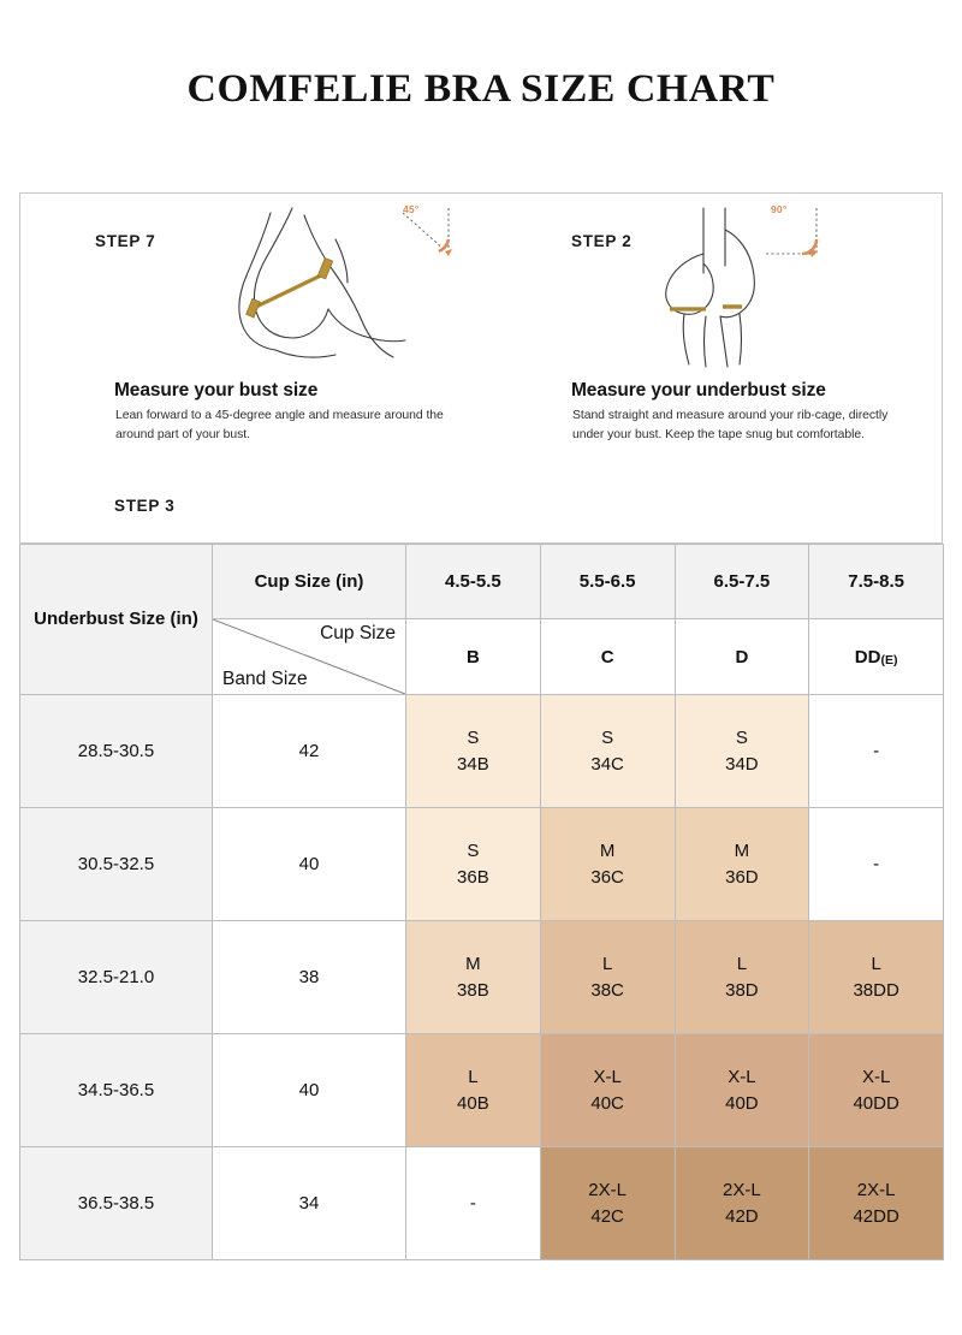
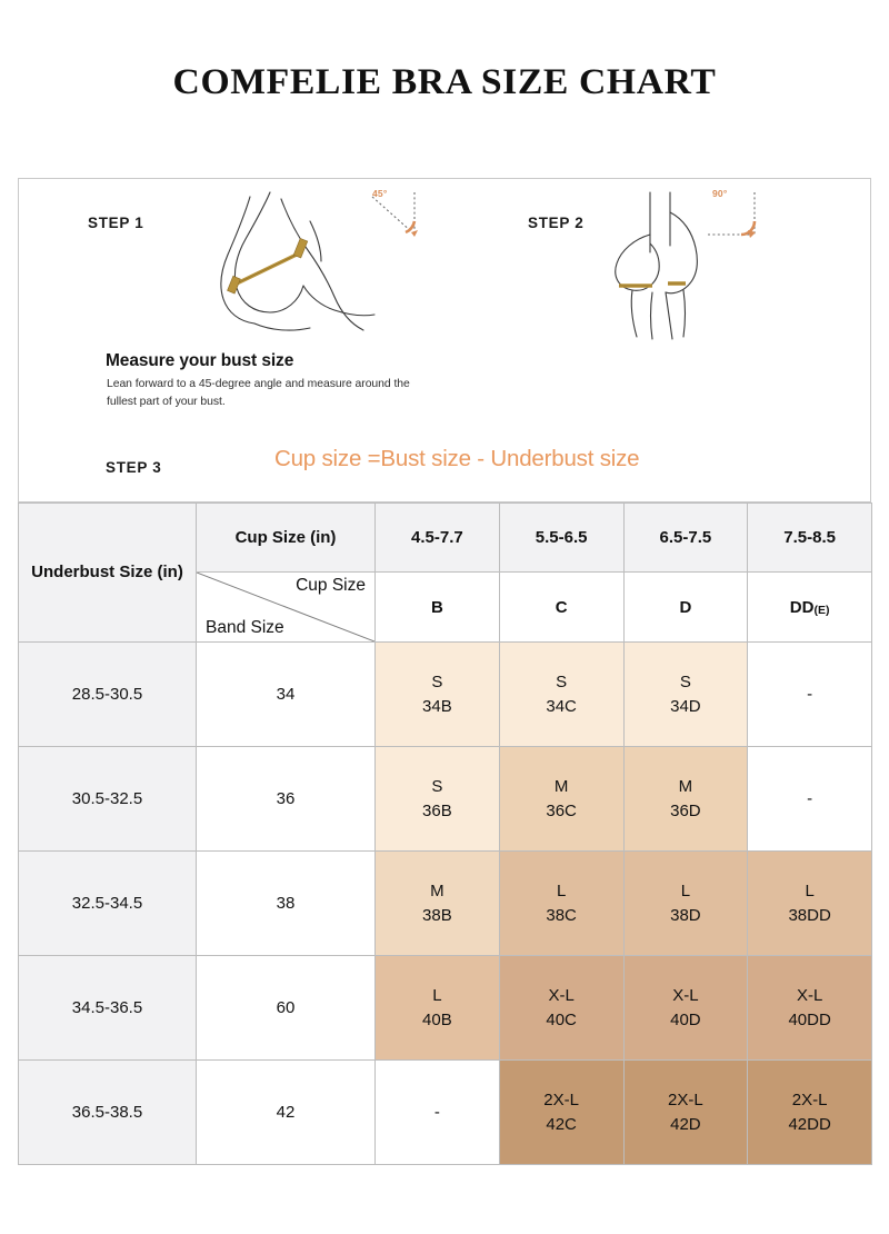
  COMFELIE BRA SIZE CHART
- STEP 7
+ STEP 1
  45°
  Measure your bust size
- Lean forward to a 45-degree angle and measure around the around part of your bust.
+ Lean forward to a 45-degree angle and measure around the fullest part of your bust.
  STEP 2
  90°
- Measure your underbust size
- Stand straight and measure around your rib-cage, directly under your bust. Keep the tape snug but comfortable.
  STEP 3
+ Cup size =Bust size - Underbust size
- Underbust Size (in)	Cup Size (in)	4.5-5.5	5.5-6.5	6.5-7.5	7.5-8.5
+ Underbust Size (in)	Cup Size (in)	4.5-7.7	5.5-6.5	6.5-7.5	7.5-8.5
  Cup Size Band Size	B	C	D	DD(E)
- 28.5-30.5	42	S34B	S34C	S34D	-
+ 28.5-30.5	34	S34B	S34C	S34D	-
- 30.5-32.5	40	S36B	M36C	M36D	-
+ 30.5-32.5	36	S36B	M36C	M36D	-
- 32.5-21.0	38	M38B	L38C	L38D	L38DD
+ 32.5-34.5	38	M38B	L38C	L38D	L38DD
- 34.5-36.5	40	L40B	X-L40C	X-L40D	X-L40DD
+ 34.5-36.5	60	L40B	X-L40C	X-L40D	X-L40DD
- 36.5-38.5	34	-	2X-L42C	2X-L42D	2X-L42DD
+ 36.5-38.5	42	-	2X-L42C	2X-L42D	2X-L42DD
